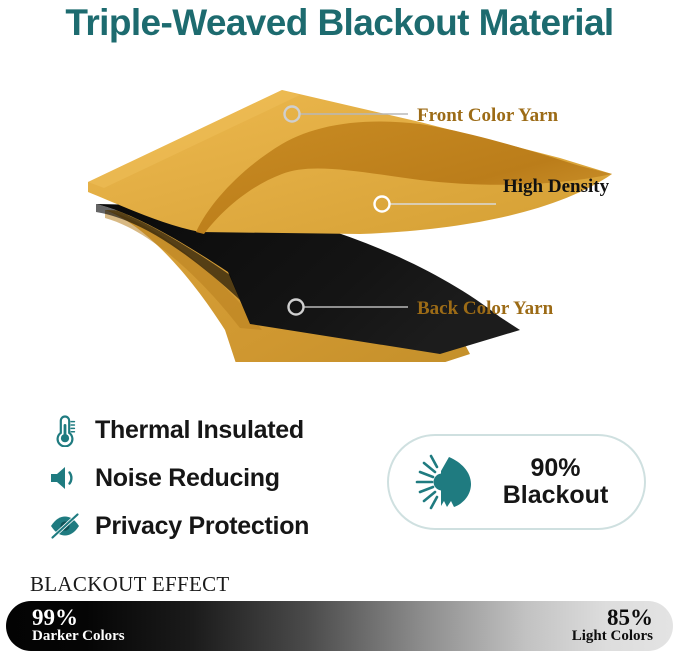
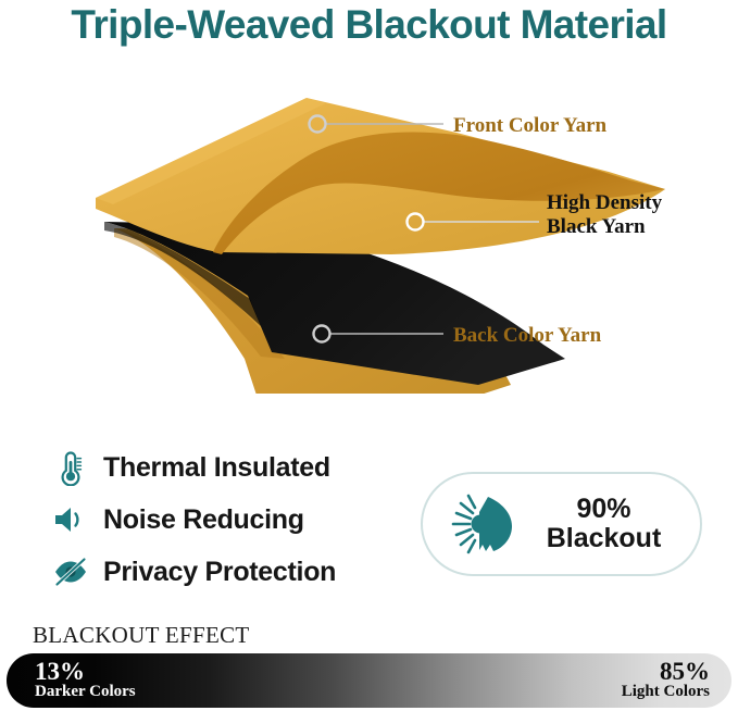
  Triple-Weaved Blackout Material
  Front Color Yarn
  High Density
+ Black Yarn
  Back Color Yarn
  Thermal Insulated
  Noise Reducing
  Privacy Protection
  90%
  Blackout
  BLACKOUT EFFECT
- 99%
+ 13%
  Darker Colors
  85%
  Light Colors
